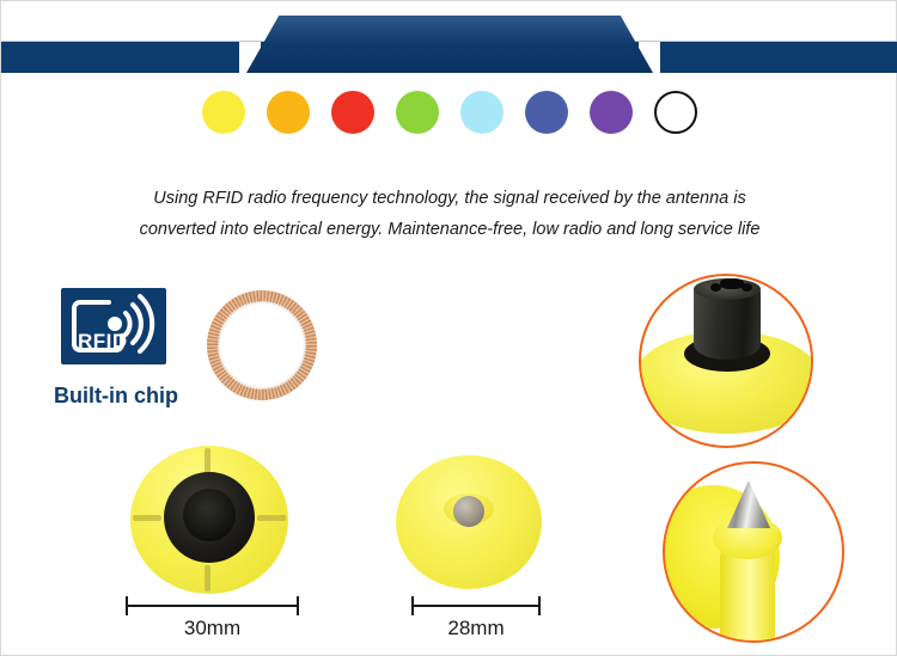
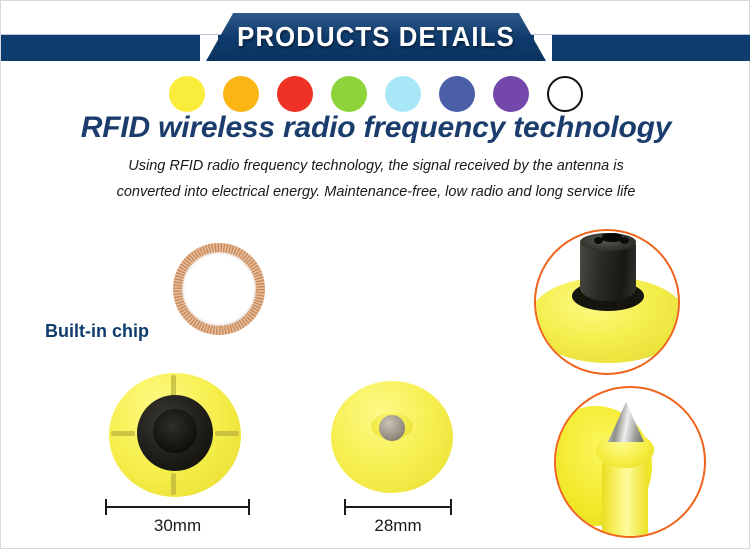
+ PRODUCTS DETAILS
+ RFID wireless radio frequency technology
  Using RFID radio frequency technology, the signal received by the antenna is converted into electrical energy. Maintenance-free, low radio and long service life
- RFID
  Built-in chip
  30mm
  28mm
